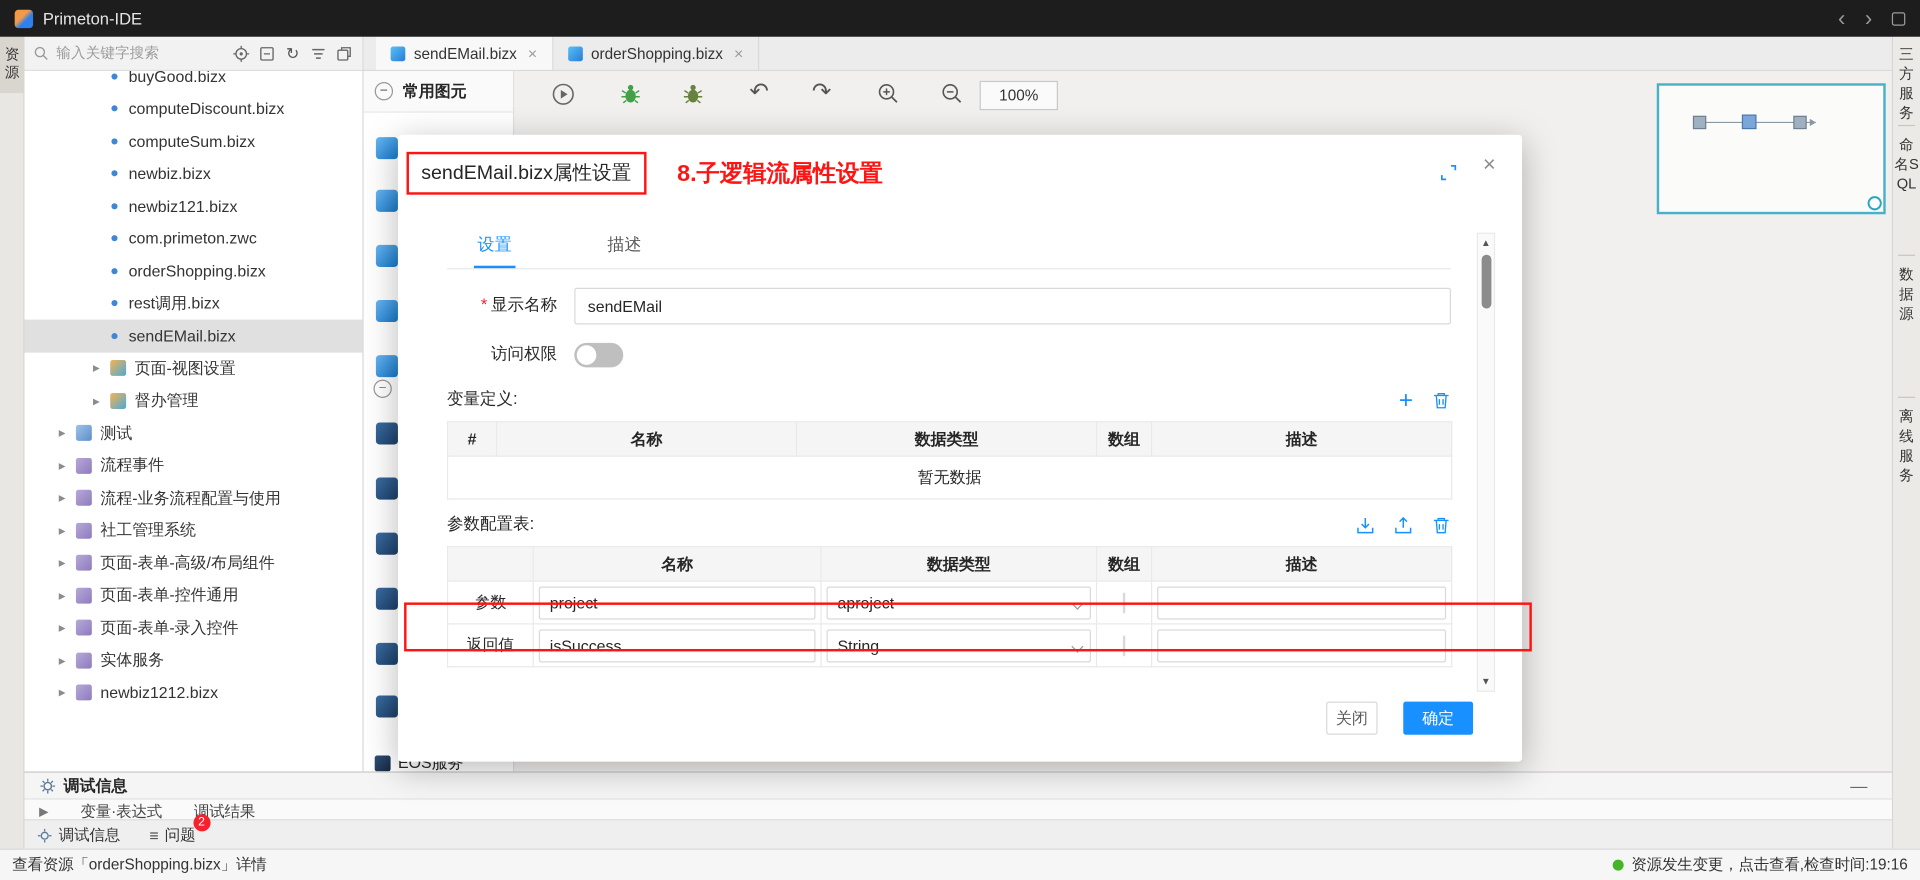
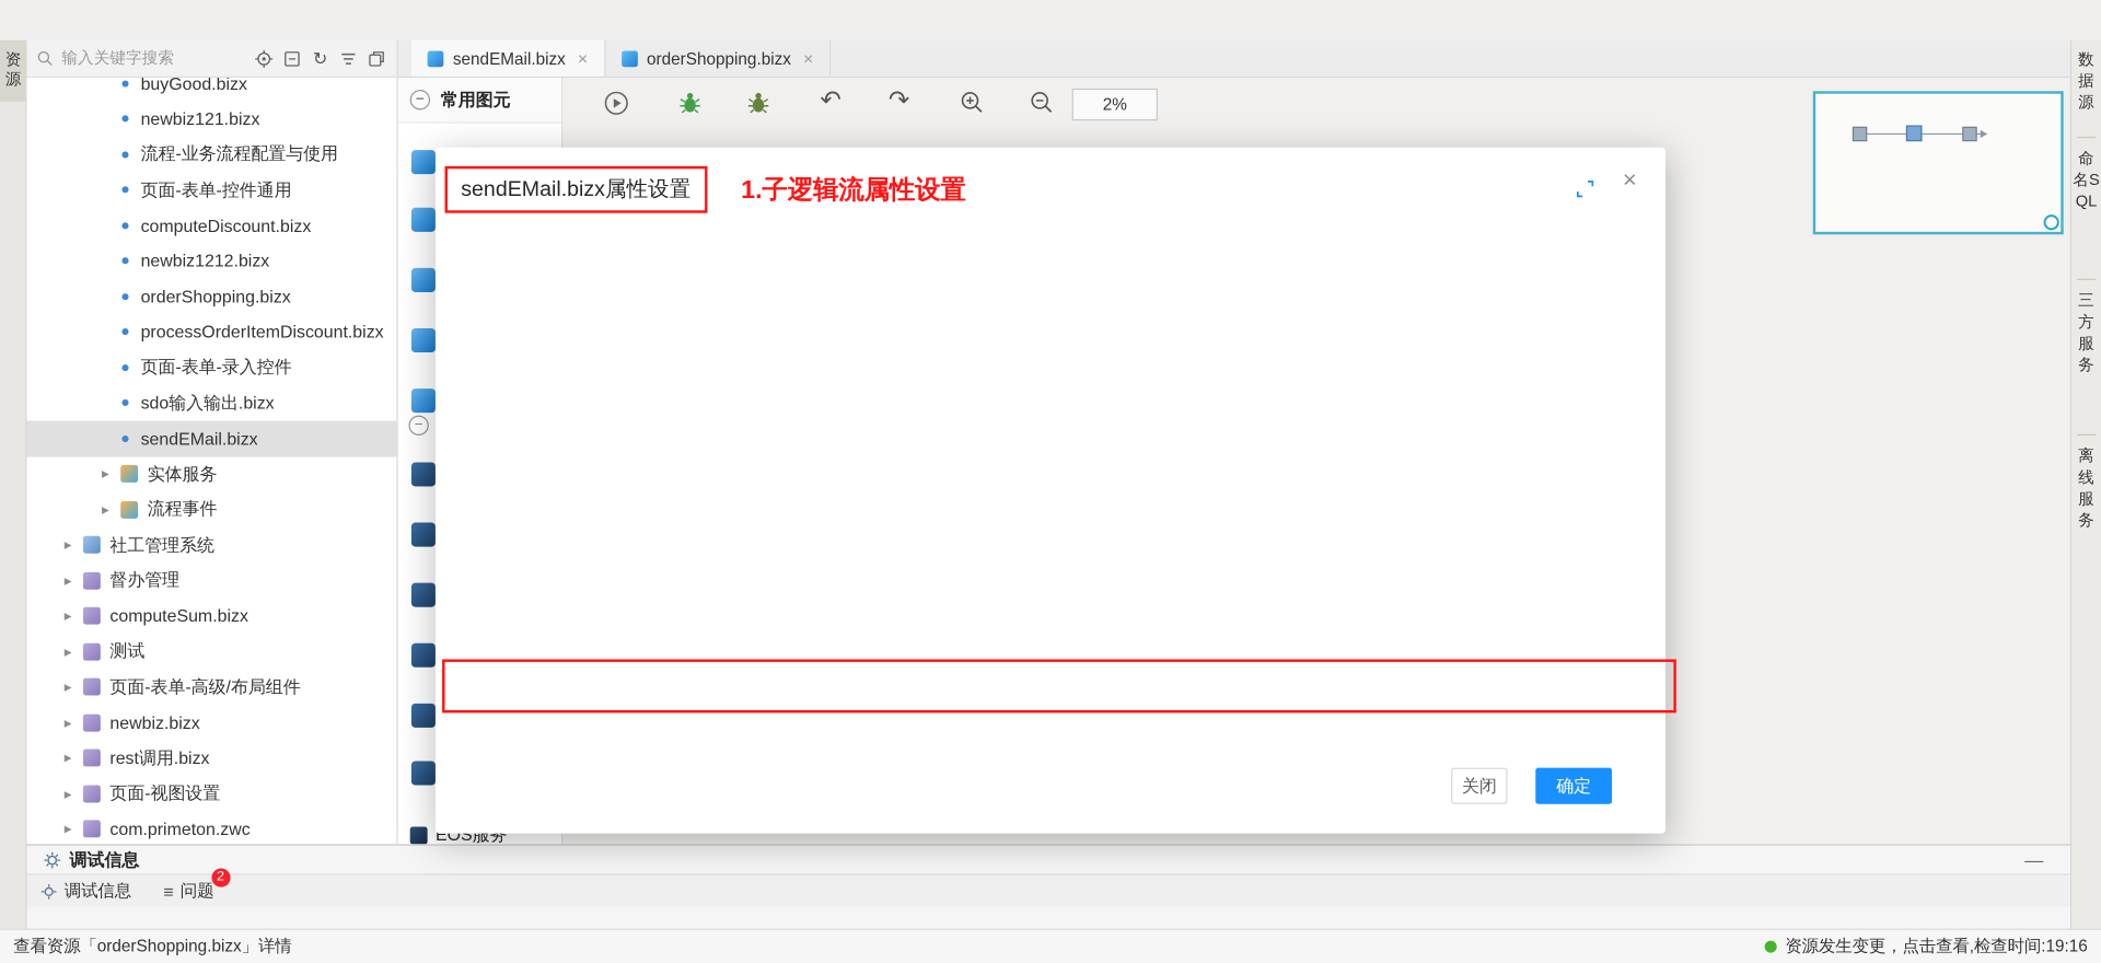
- Primeton-IDE
- ‹
- ›
  资源
  输入关键字搜索
  ↻
  buyGood.bizx
- computeDiscount.bizx
+ newbiz121.bizx
- computeSum.bizx
+ 流程-业务流程配置与使用
- newbiz.bizx
+ 页面-表单-控件通用
- newbiz121.bizx
+ computeDiscount.bizx
- com.primeton.zwc
+ newbiz1212.bizx
  orderShopping.bizx
+ processOrderItemDiscount.bizx
- rest调用.bizx
+ 页面-表单-录入控件
+ sdo输入输出.bizx
  sendEMail.bizx
  ▸
- 页面-视图设置
+ 实体服务
  ▸
- 督办管理
+ 流程事件
  ▸
- 测试
+ 社工管理系统
  ▸
- 流程事件
+ 督办管理
  ▸
- 流程-业务流程配置与使用
+ computeSum.bizx
  ▸
- 社工管理系统
+ 测试
  ▸
  页面-表单-高级/布局组件
  ▸
- 页面-表单-控件通用
+ newbiz.bizx
  ▸
- 页面-表单-录入控件
+ rest调用.bizx
  ▸
- 实体服务
+ 页面-视图设置
  ▸
- newbiz1212.bizx
+ com.primeton.zwc
  sendEMail.bizx
  ×
  orderShopping.bizx
  ×
  −
  常用图元
  −
  EOS服务
  ↶
  ↷
- 100%
+ 2%
- 三方服务
+ 数据源
  命名SQL
- 数据源
+ 三方服务
  离线服务
  调试信息
  —
- ▶
- 变量·表达式
- 调试结果
  调试信息
  ≡
  问题
  2
  查看资源「orderShopping.bizx」详情
  资源发生变更，点击查看,检查时间:19:16
  sendEMail.bizx属性设置
- 8.子逻辑流属性设置
+ 1.子逻辑流属性设置
  ×
- 设置
- 描述
- * 显示名称
- sendEMail
- 访问权限
- 变量定义:
- +
- #	名称	数据类型	数组	描述
- 暂无数据
- 参数配置表:
- 	名称	数据类型	数组	描述
- 参数	project	aproject
- 返回值	isSuccess	String
  关闭
  确定
- ▲
- ▼
